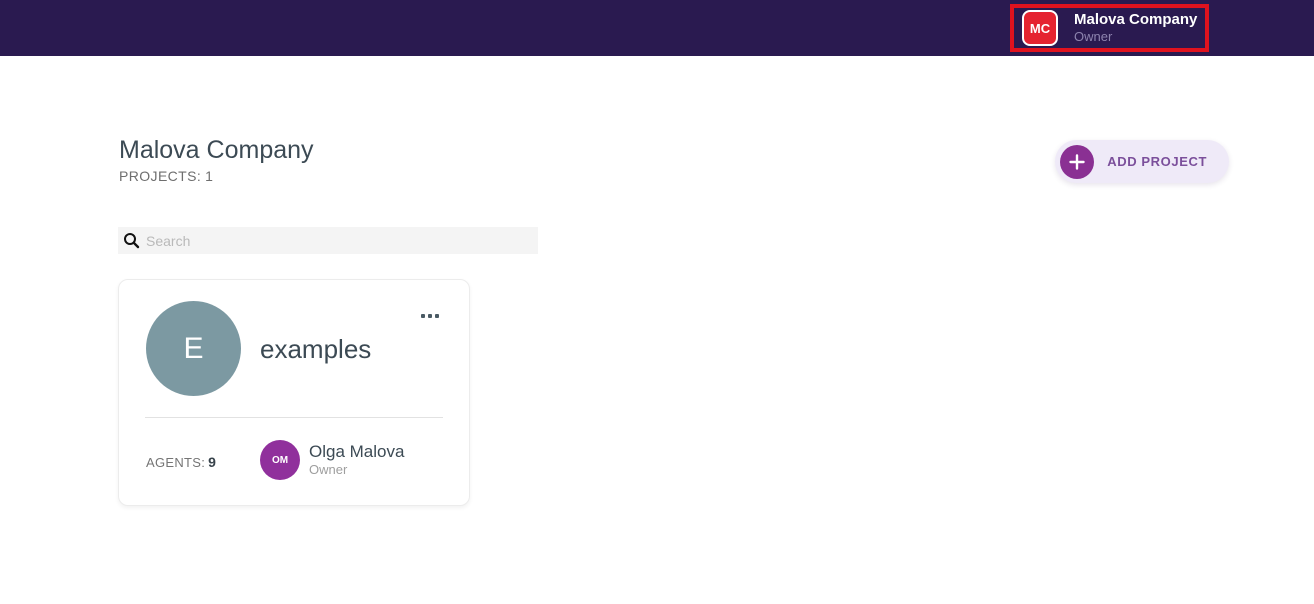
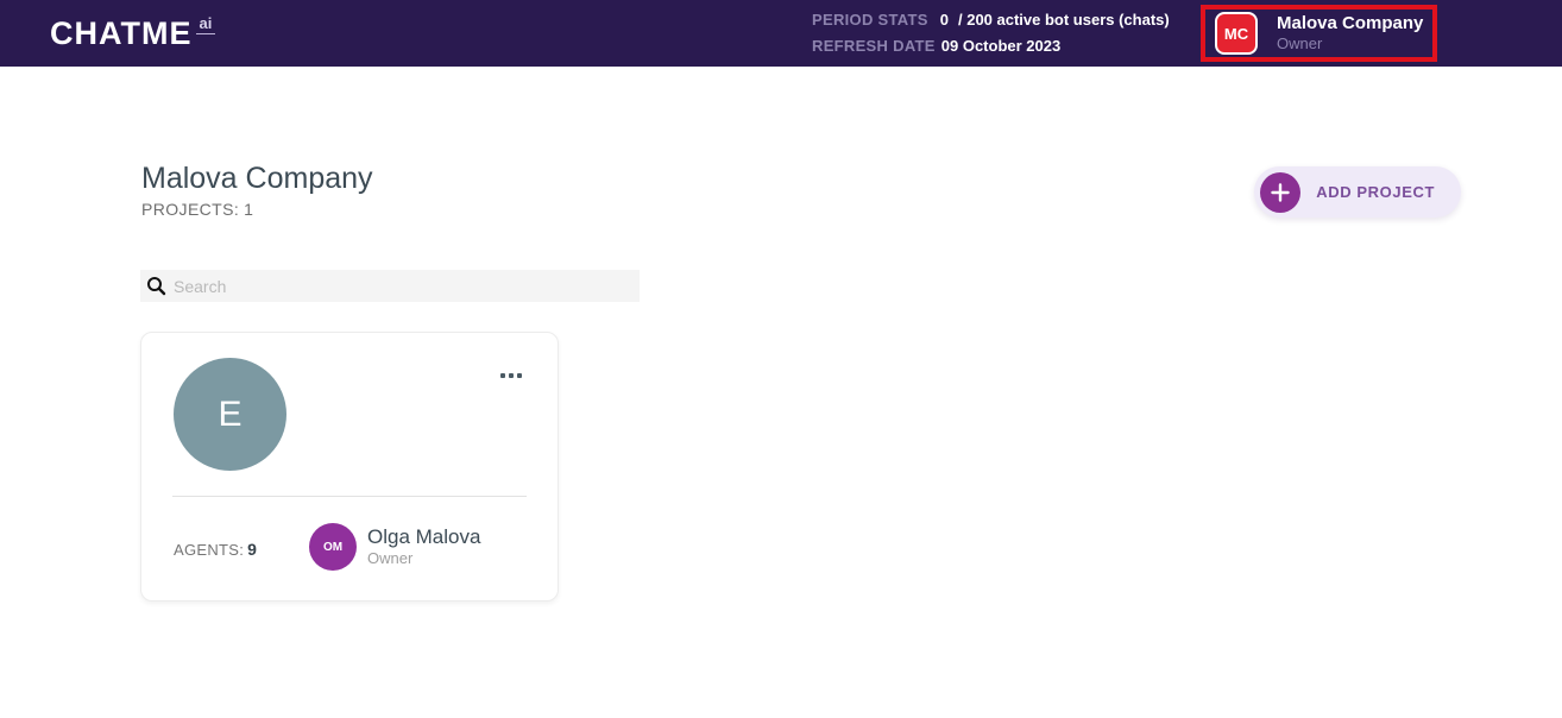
+ CHATME
+ ai
+ PERIOD STATS
+ 0
+ / 200 active bot users (chats)
+ REFRESH DATE
+ 09 October 2023
  MC
  Malova Company
  Owner
  Malova Company
  PROJECTS: 1
  ADD PROJECT
  Search
  E
- examples
  AGENTS: 9
  OM
  Olga Malova
  Owner
